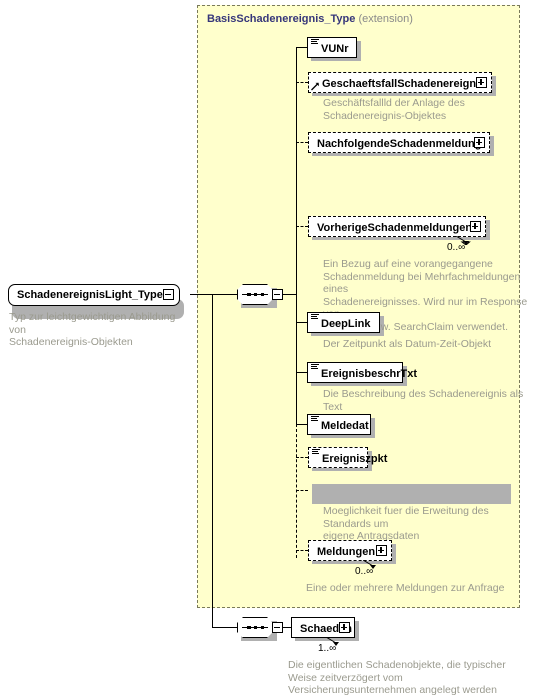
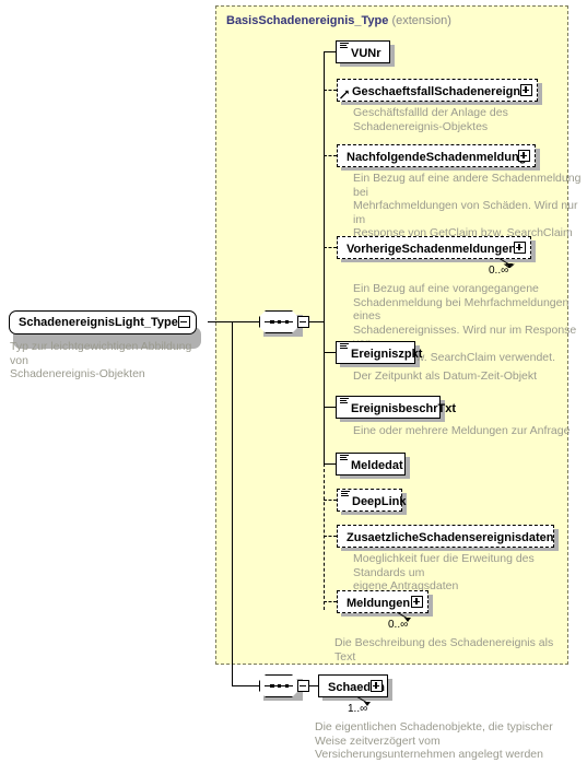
  BasisSchadenereignis_Type (extension)
  SchadenereignisLight_Type
  Typ zur leichtgewichtigen Abbildung von
  Schadenereignis-Objekten
  VUNr
  GeschaeftsfallSchadenereign
  Geschäftsfallld der Anlage des
  Schadenereignis-Objektes
  NachfolgendeSchadenmeldun
+ Ein Bezug auf eine andere Schadenmeldung bei
+ Mehrfachmeldungen von Schäden. Wird nur im
+ Response von GetClaim bzw. SearchClaim
  VorherigeSchadenmeldungen
  0..∞
  Ein Bezug auf eine vorangegangene
  Schadenmeldung bei Mehrfachmeldungen eines
  Schadenereignisses. Wird nur im Response
- DeepLink
+ Ereigniszpkt
  Der Zeitpunkt als Datum-Zeit-Objekt
  EreignisbeschrTxt
- Die Beschreibung des Schadenereignis als Text
+ Eine oder mehrere Meldungen zur Anfrage
  Meldedat
- Ereigniszpkt
+ DeepLink
+ ZusaetzlicheSchadensereignisdaten
  Moeglichkeit fuer die Erweitung des Standards um
  eigene Antragsdaten
  Meldungen
  0..∞
- Eine oder mehrere Meldungen zur Anfrage
+ Die Beschreibung des Schadenereignis als Text
  Schaed
  1..∞
  Die eigentlichen Schadenobjekte, die typischer
  Weise zeitverzögert vom
  Versicherungsunternehmen angelegt werden
